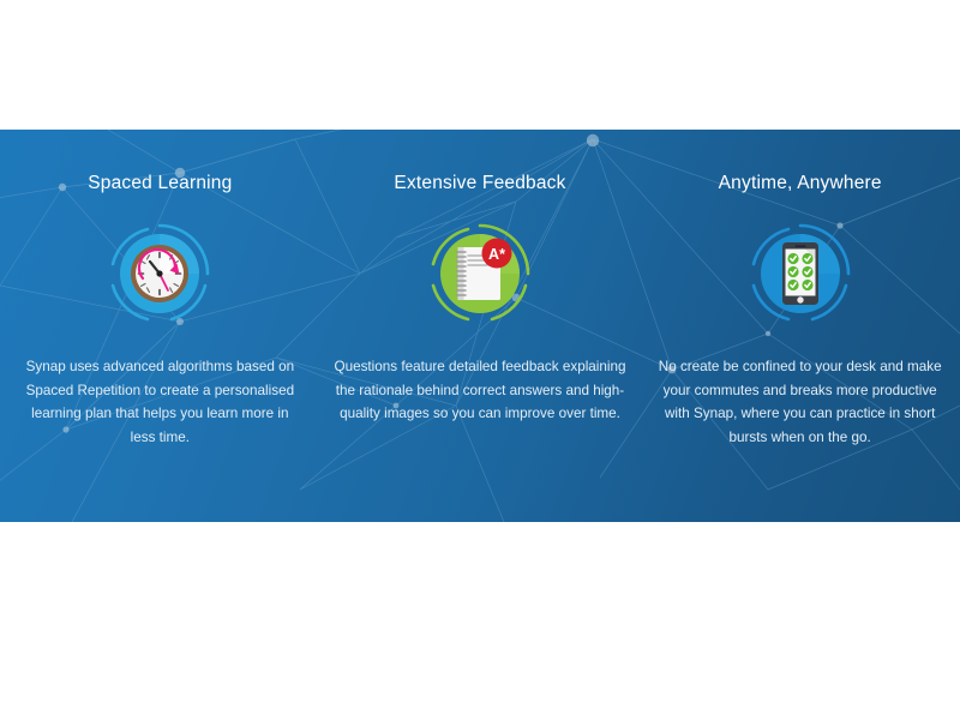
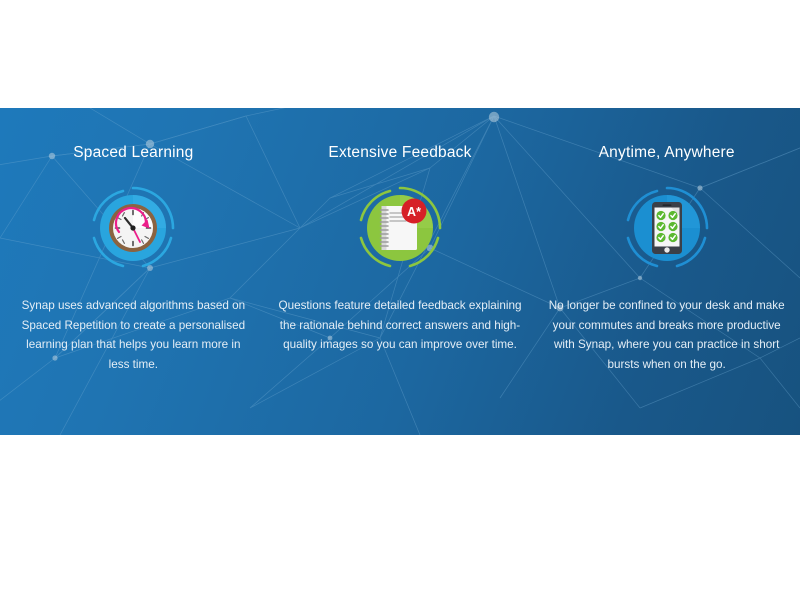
  Spaced Learning
  Synap uses advanced algorithms based on Spaced Repetition to create a personalised learning plan that helps you learn more in less time.
  Extensive Feedback
  A*
  Questions feature detailed feedback explaining the rationale behind correct answers and high-quality images so you can improve over time.
  Anytime, Anywhere
- No create be confined to your desk and make your commutes and breaks more productive with Synap, where you can practice in short bursts when on the go.
+ No longer be confined to your desk and make your commutes and breaks more productive with Synap, where you can practice in short bursts when on the go.
